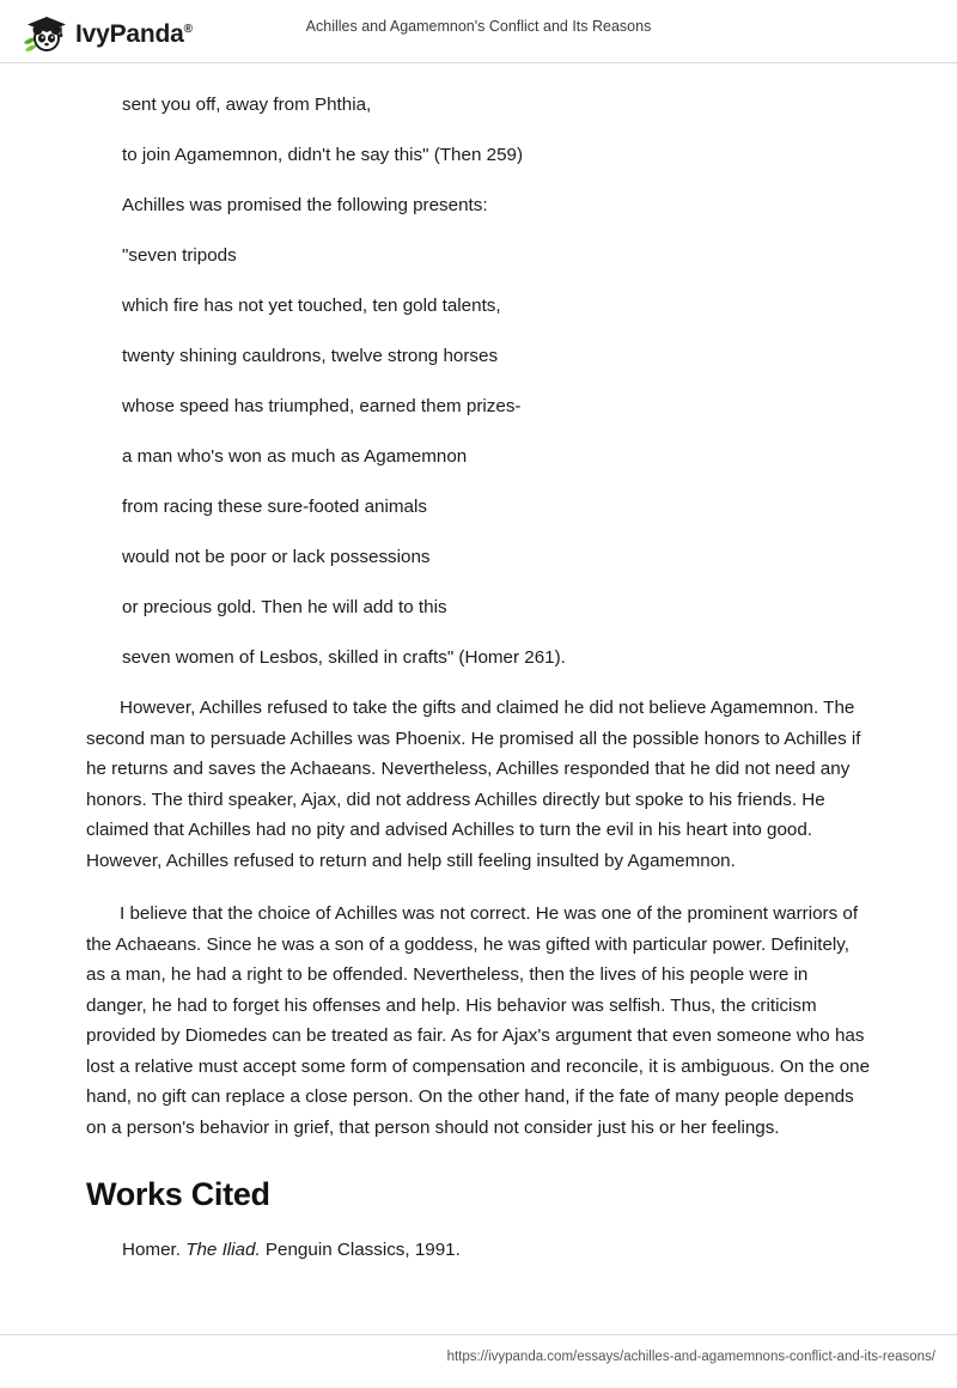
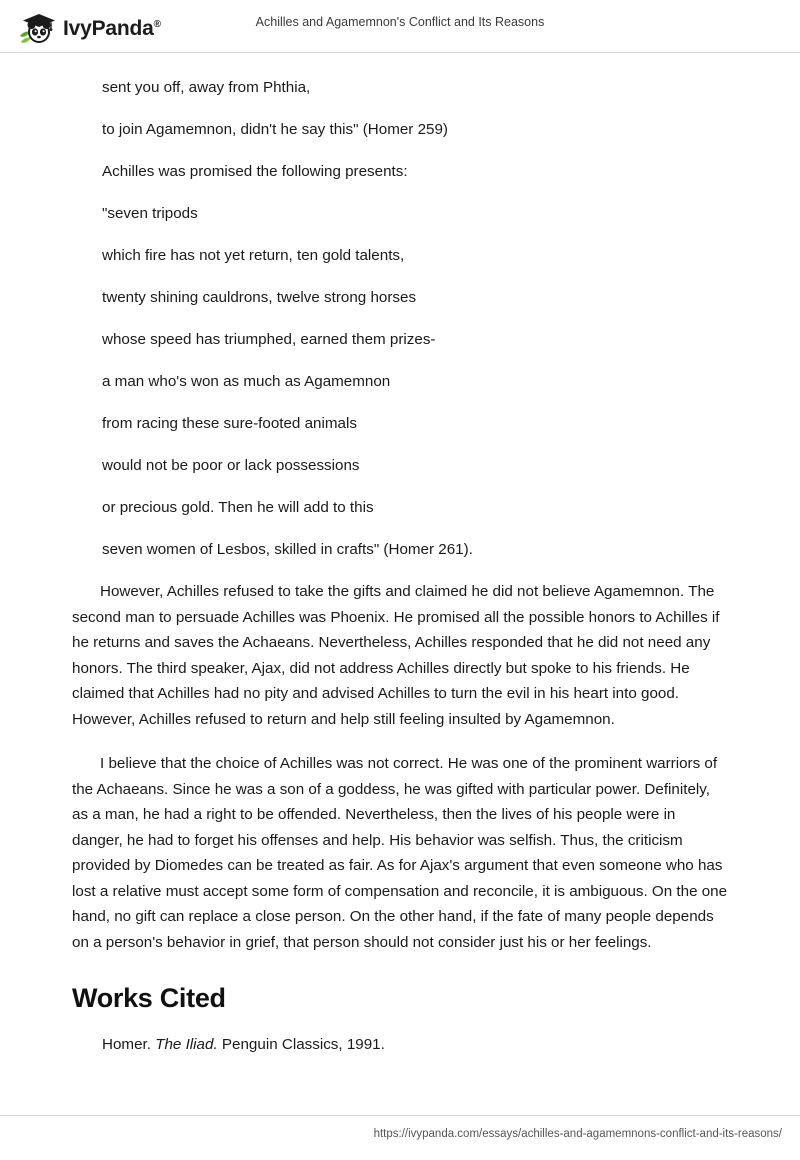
  IvyPanda®
  Achilles and Agamemnon's Conflict and Its Reasons
  sent you off, away from Phthia,
- to join Agamemnon, didn't he say this" (Then 259)
+ to join Agamemnon, didn't he say this" (Homer 259)
  Achilles was promised the following presents:
  "seven tripods
- which fire has not yet touched, ten gold talents,
+ which fire has not yet return, ten gold talents,
  twenty shining cauldrons, twelve strong horses
  whose speed has triumphed, earned them prizes-
  a man who's won as much as Agamemnon
  from racing these sure-footed animals
  would not be poor or lack possessions
  or precious gold. Then he will add to this
  seven women of Lesbos, skilled in crafts" (Homer 261).
  However, Achilles refused to take the gifts and claimed he did not believe Agamemnon. The second man to persuade Achilles was Phoenix. He promised all the possible honors to Achilles if he returns and saves the Achaeans. Nevertheless, Achilles responded that he did not need any honors. The third speaker, Ajax, did not address Achilles directly but spoke to his friends. He claimed that Achilles had no pity and advised Achilles to turn the evil in his heart into good. However, Achilles refused to return and help still feeling insulted by Agamemnon.
  I believe that the choice of Achilles was not correct. He was one of the prominent warriors of the Achaeans. Since he was a son of a goddess, he was gifted with particular power. Definitely, as a man, he had a right to be offended. Nevertheless, then the lives of his people were in danger, he had to forget his offenses and help. His behavior was selfish. Thus, the criticism provided by Diomedes can be treated as fair. As for Ajax's argument that even someone who has lost a relative must accept some form of compensation and reconcile, it is ambiguous. On the one hand, no gift can replace a close person. On the other hand, if the fate of many people depends on a person's behavior in grief, that person should not consider just his or her feelings.
  Works Cited
  Homer. The Iliad. Penguin Classics, 1991.
  https://ivypanda.com/essays/achilles-and-agamemnons-conflict-and-its-reasons/
